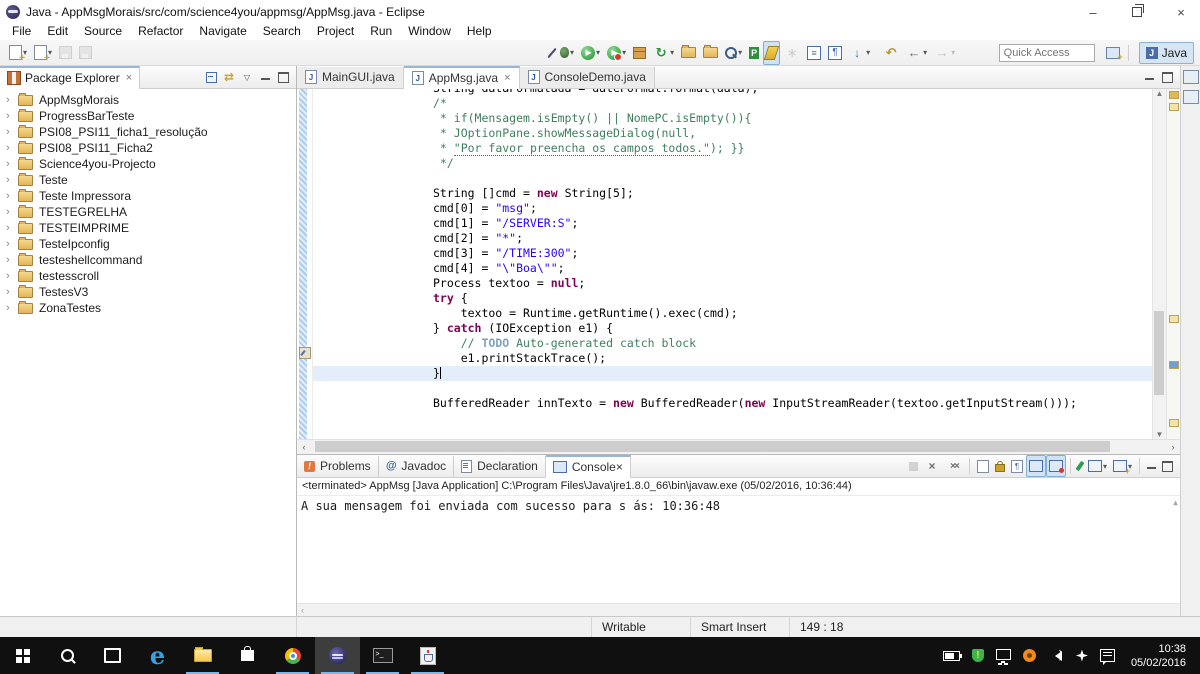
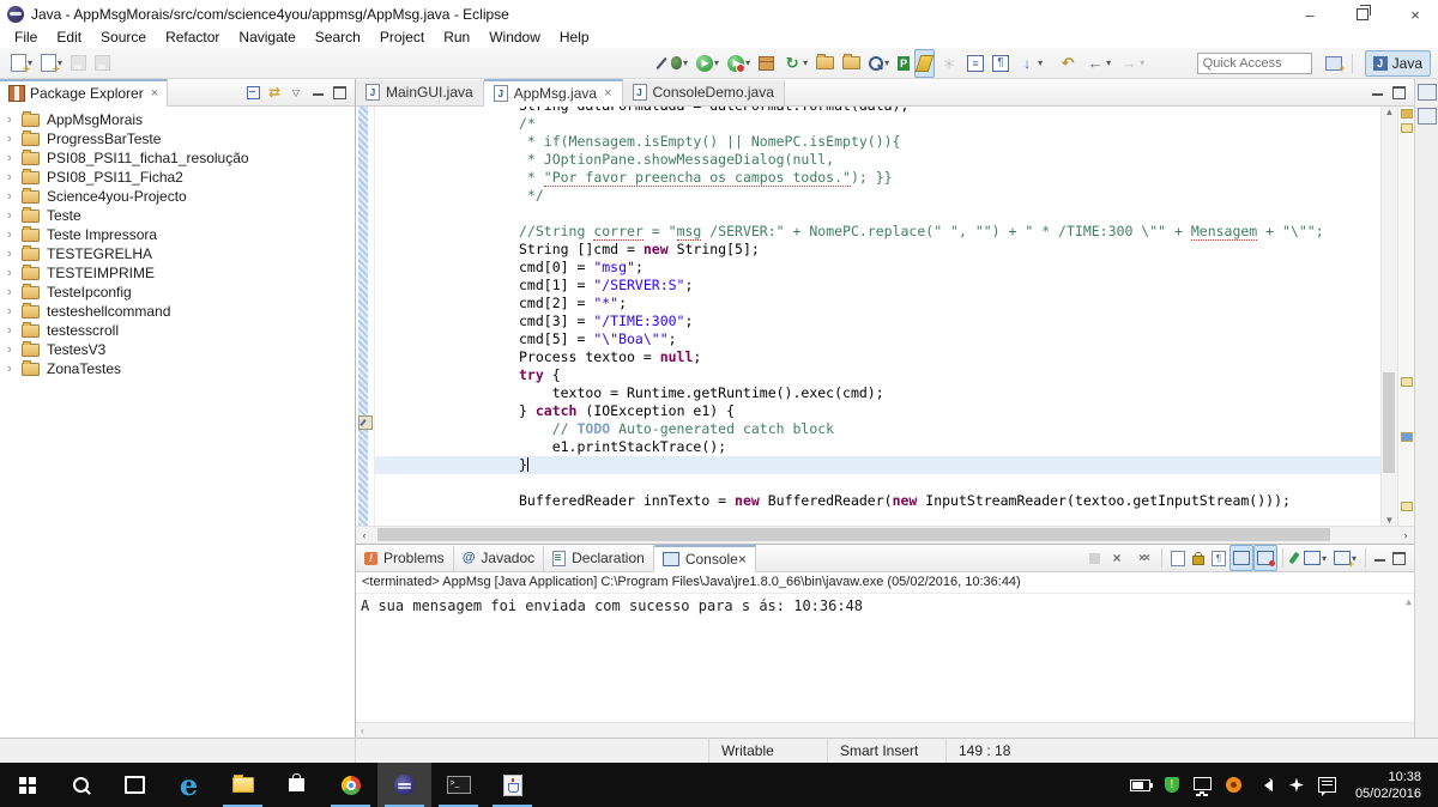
  Java - AppMsgMorais/src/com/science4you/appmsg/AppMsg.java - Eclipse
  –
  ×
  File
  Edit
  Source
  Refactor
  Navigate
  Search
  Project
  Run
  Window
  Help
  ▾
  ▾
  ▾
  ▾
  ▾
  ▾
  ▾
  ▾
  ▾
  ▾
  Quick Access
  J
  Java
  Package Explorer
  ×
  ›
  AppMsgMorais
  ›
  ProgressBarTeste
  ›
  PSI08_PSI11_ficha1_resolução
  ›
  PSI08_PSI11_Ficha2
  ›
  Science4you-Projecto
  ›
  Teste
  ›
  Teste Impressora
  ›
  TESTEGRELHA
  ›
  TESTEIMPRIME
  ›
  TesteIpconfig
  ›
  testeshellcommand
  ›
  testesscroll
  ›
  TestesV3
  ›
  ZonaTestes
  J
  MainGUI.java
  J
  AppMsg.java
  ×
  J
  ConsoleDemo.java
  /*
  * if(Mensagem.isEmpty() || NomePC.isEmpty()){
  * JOptionPane.showMessageDialog(null,
  * "Por favor preencha os campos todos."); }}
  */
+ //String correr = "msg /SERVER:" + NomePC.replace(" ", "") + " * /TIME:300 \"" + Mensagem + "\"";
  String []cmd = new String[5];
  cmd[0] = "msg";
  cmd[1] = "/SERVER:S";
  cmd[2] = "*";
  cmd[3] = "/TIME:300";
- cmd[4] = "\"Boa\"";
+ cmd[5] = "\"Boa\"";
  Process textoo = null;
  try {
  textoo = Runtime.getRuntime().exec(cmd);
  } catch (IOException e1) {
  // TODO Auto-generated catch block
  e1.printStackTrace();
  }
  BufferedReader innTexto = new BufferedReader(new InputStreamReader(textoo.getInputStream()));
  ▲
  ▼
  ‹
  ›
  Problems
  Javadoc
  Declaration
  Console
  ×
  ▾
  ▾
  <terminated> AppMsg [Java Application] C:\Program Files\Java\jre1.8.0_66\bin\javaw.exe (05/02/2016, 10:36:44)
  A sua mensagem foi enviada com sucesso para s ás: 10:36:48
  ▲
  ‹
  Writable
  Smart Insert
  149 : 18
  10:38
  05/02/2016
